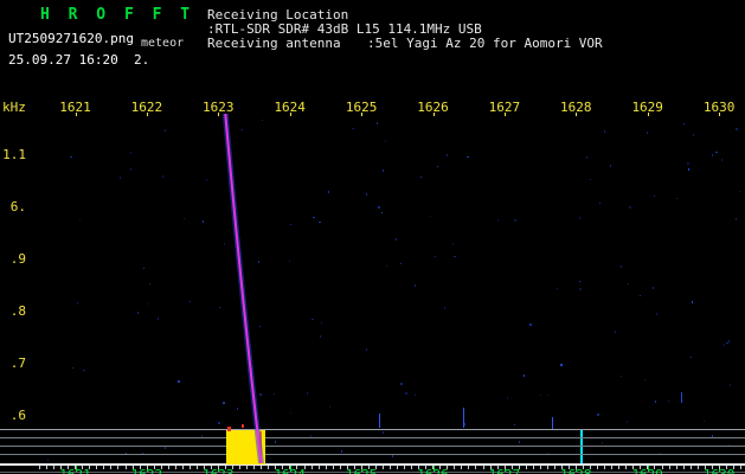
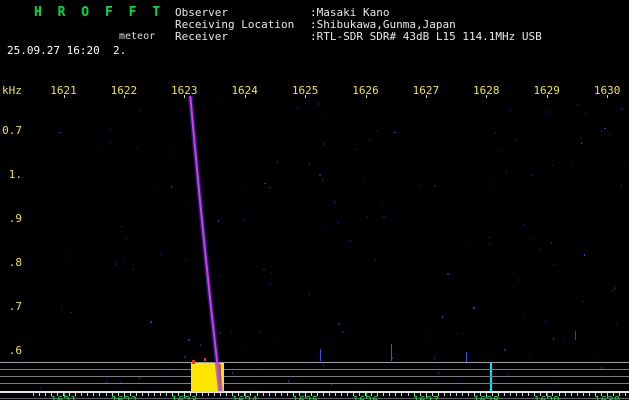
  H R O F F T
- UT2509271620.png
  meteor
  25.09.27 16:20 2.
+ Observer
+ :Masaki Kano
  Receiving Location
+ :Shibukawa,Gunma,Japan
+ Receiver
  :RTL-SDR SDR# 43dB L15 114.1MHz USB
- Receiving antenna
- :5el Yagi Az 20 for Aomori VOR
  kHz
  1621
  1622
  1623
  1624
  1625
  1626
  1627
  1628
  1629
  1630
- 1.1
+ 0.7
- 6.
+ 1.
  .9
  .8
  .7
  .6
